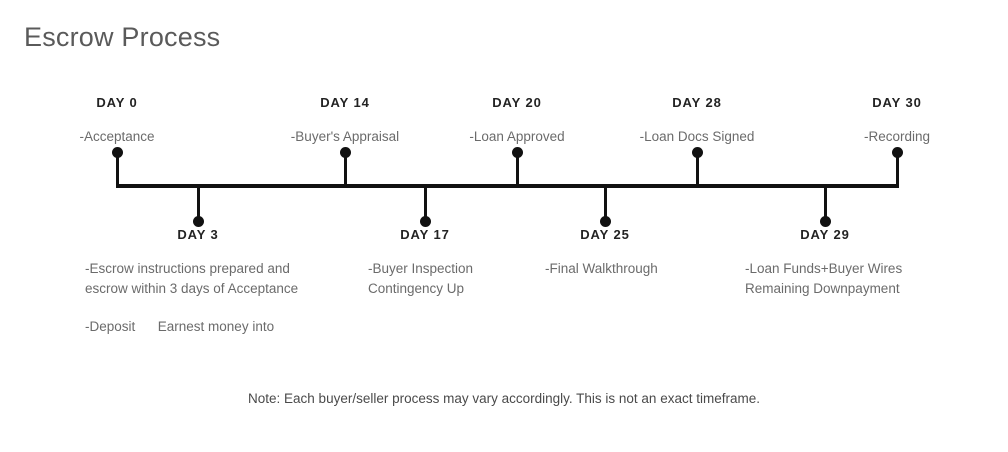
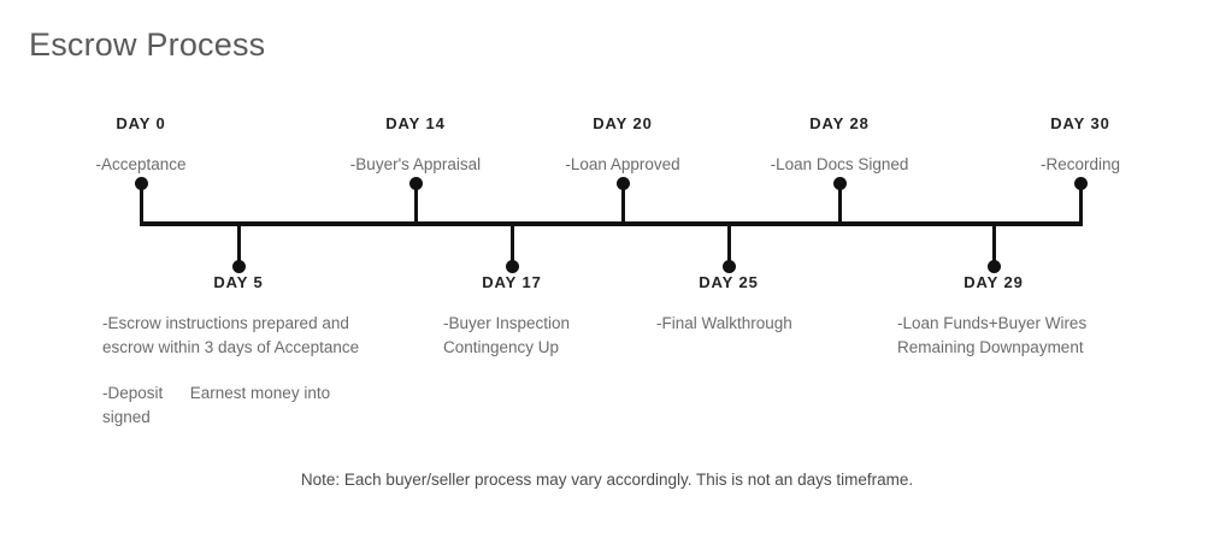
  Escrow Process
  DAY 0
  -Acceptance
- DAY 3
+ DAY 5
  DAY 14
  -Buyer's Appraisal
  DAY 17
  DAY 20
  -Loan Approved
  DAY 25
  DAY 28
  -Loan Docs Signed
  DAY 29
  DAY 30
  -Recording
  -Escrow instructions prepared and
  escrow within 3 days of Acceptance
  -Deposit Earnest money into
+ signed
  -Buyer Inspection
  Contingency Up
  -Final Walkthrough
  -Loan Funds+Buyer Wires
  Remaining Downpayment
- Note: Each buyer/seller process may vary accordingly. This is not an exact timeframe.
+ Note: Each buyer/seller process may vary accordingly. This is not an days timeframe.
